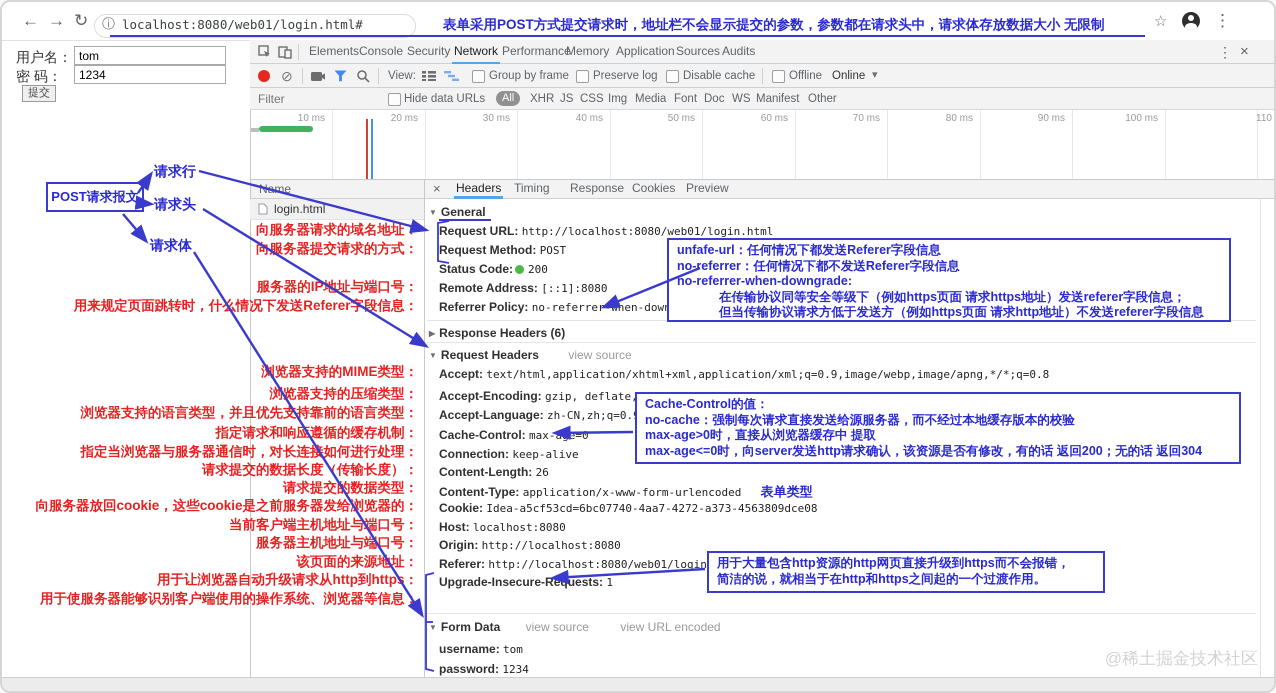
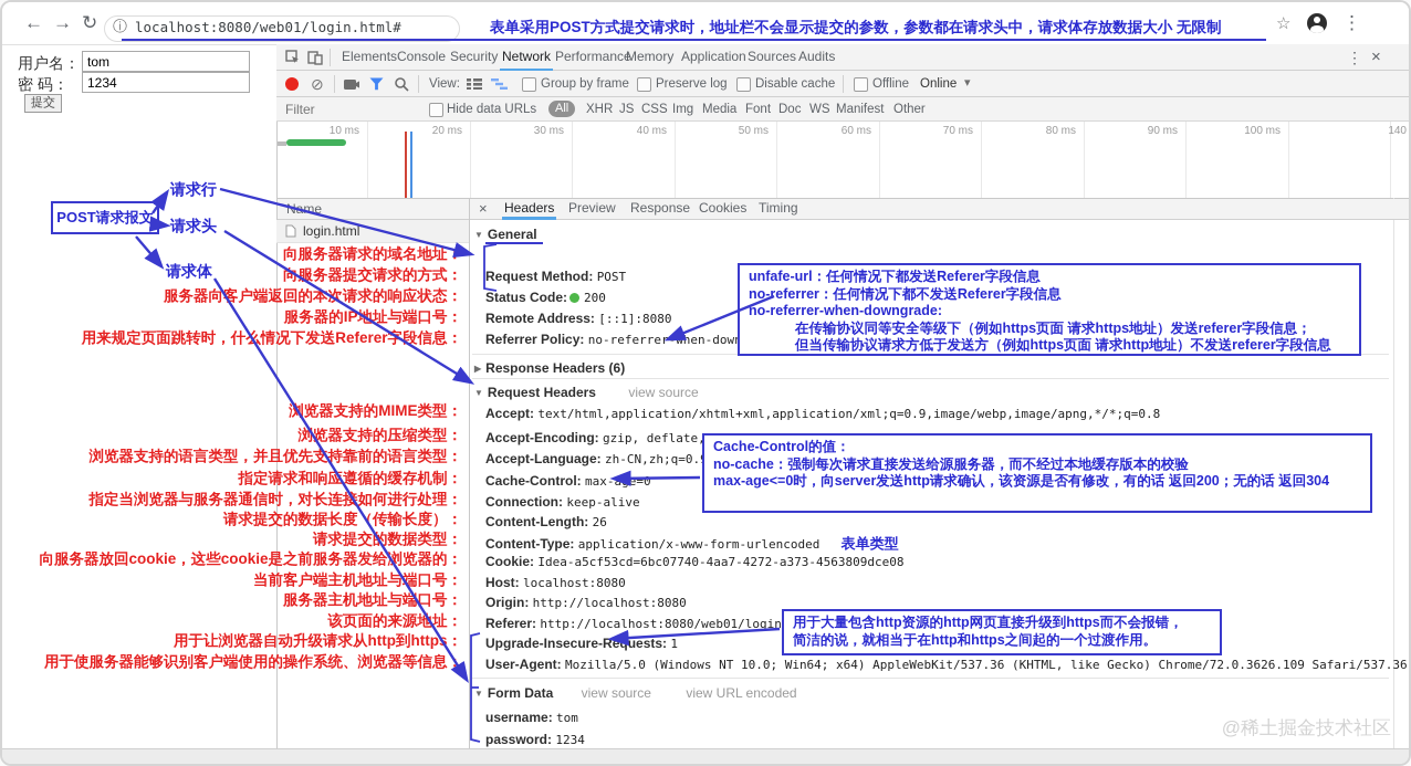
  ←
  →
  ↻
  ⓘ
  localhost:8080/web01/login.html#
  表单采用POST方式提交请求时，地址栏不会显示提交的参数，参数都在请求头中，请求体存放数据大小 无限制
  ☆
  ⋮
  用户名：
  tom
  密 码：
  1234
  提交
  POST请求报文
  请求行
  请求头
  请求体
  向服务器请求的域名地址：
  向服务器提交请求的方式：
+ 服务器向客户端返回的本次请求的响应状态：
  服务器的IP址与端口号：
  用来规定页面跳转时，什情况下发送Referer字段信息：
  览器支持的MIME类型：
  浏览器支持的压缩类型：
  浏览器支持的语言类型，并且优先支持靠前的语言类型：
  指定请求和响应遵循的缓存机制：
  指定当浏览器与服务器通信时，对长连接如何进行处理：
  请求提交的数据长度传输长度）：
  请求提交的数据类型：
  向服务器放回cookie，这些cookie是之前服务器发给浏览器的：
  当前客户端主机地址与端口号：
  服务器主机地址与端口号：
  该页面的来源地址：
  用于让浏览器自动升级请求从http到http：
  用于使服务器能够识别客户端使用的操作系统、浏览器等信息
  Elements
  Console
  Security
  Network
  Performance
  Memory
  Application
  Sources
  Audits
  ⋮
  ×
  ⊘
  View:
  Group by frame
  Preserve log
  Disable cache
  Offline
  Online
  ▾
  Filter
  Hide data URLs
  All
  XHR
  JS
  CSS
  Img
  Media
  Font
  Doc
  WS
  Manifest
  Other
  10 ms
  20 ms
  30 ms
  40 ms
  50 ms
  60 ms
  70 ms
  80 ms
  90 ms
  100 ms
- 110
+ 140
  Nme
  login.html
  ×
  Headers
- Timing
+ Preview
  Response
  Cookies
- Preview
+ Timing
  ▼ General
- Request URL: http://localhost:8080/web01/login.html
  Request Method: POST
  Status Code: 200
  Remote Address: [::1]:8080
  Referrer Policy: no-referrer-when-dow
  ▶ Response Headers (6)
  ▼ Request Headers view source
  Accept: text/html,application/xhtml+xml,application/xml;q=0.9,image/webp,image/apng,*/*;q=0.8
  Accept-Encoding: gzip, deflate
  Accept-Language: zh-CN,zh;q=0.
  Cache-Control: max-age=0
  Connection: keep-alive
  Content-Length: 26
  Content-Type: application/x-www-form-urlencoded 表单类型
  Cookie: Idea-a5cf53cd=6bc07740-4aa7-4272-a373-4563809dce08
  Host: localhost:8080
  Origin: http://localhost:8080
  Referer: http://localhost:8080/web01/login
  Upgrade-Insecure-Requests: 1
+ User-Agent: Mozilla/5.0 (Windows NT 10.0; Win64; x64) AppleWebKit/537.36 (KHTML, like Gecko) Chrome/72.0.3626.109 Safari/537.36
  ▼ Form Data view source view URL encoded
  username: tom
  password: 1234
  unfafe-url：任何情况下都发送Referer字段信息
  no-referrer：任何情况下都不发送Referer字段信息
  no-referrer-when-downgrade:
  在传输协议同等安全等级下（例如https页面 请求https地址）发送referer字段信息；
  但当传输协议请求方低于发送方（例如https页面 请求http地址）不发送referer字段信息
  Cache-Control的值：
  no-cache：强制每次请求直接发送给源服务器，而不经过本地缓存版本的校验
- max-age>0时，直接从浏览器缓存中 提取
  max-age<=0时，向server发送http请求确认，该资源是否有修改，有的话 返回200；无的话 返回304
  用于大量包含http资源的http网页直接升级到https而不会报错，
  简洁的说，就相当于在http和https之间起的一个过渡作用。
  @稀土掘金技术社区
